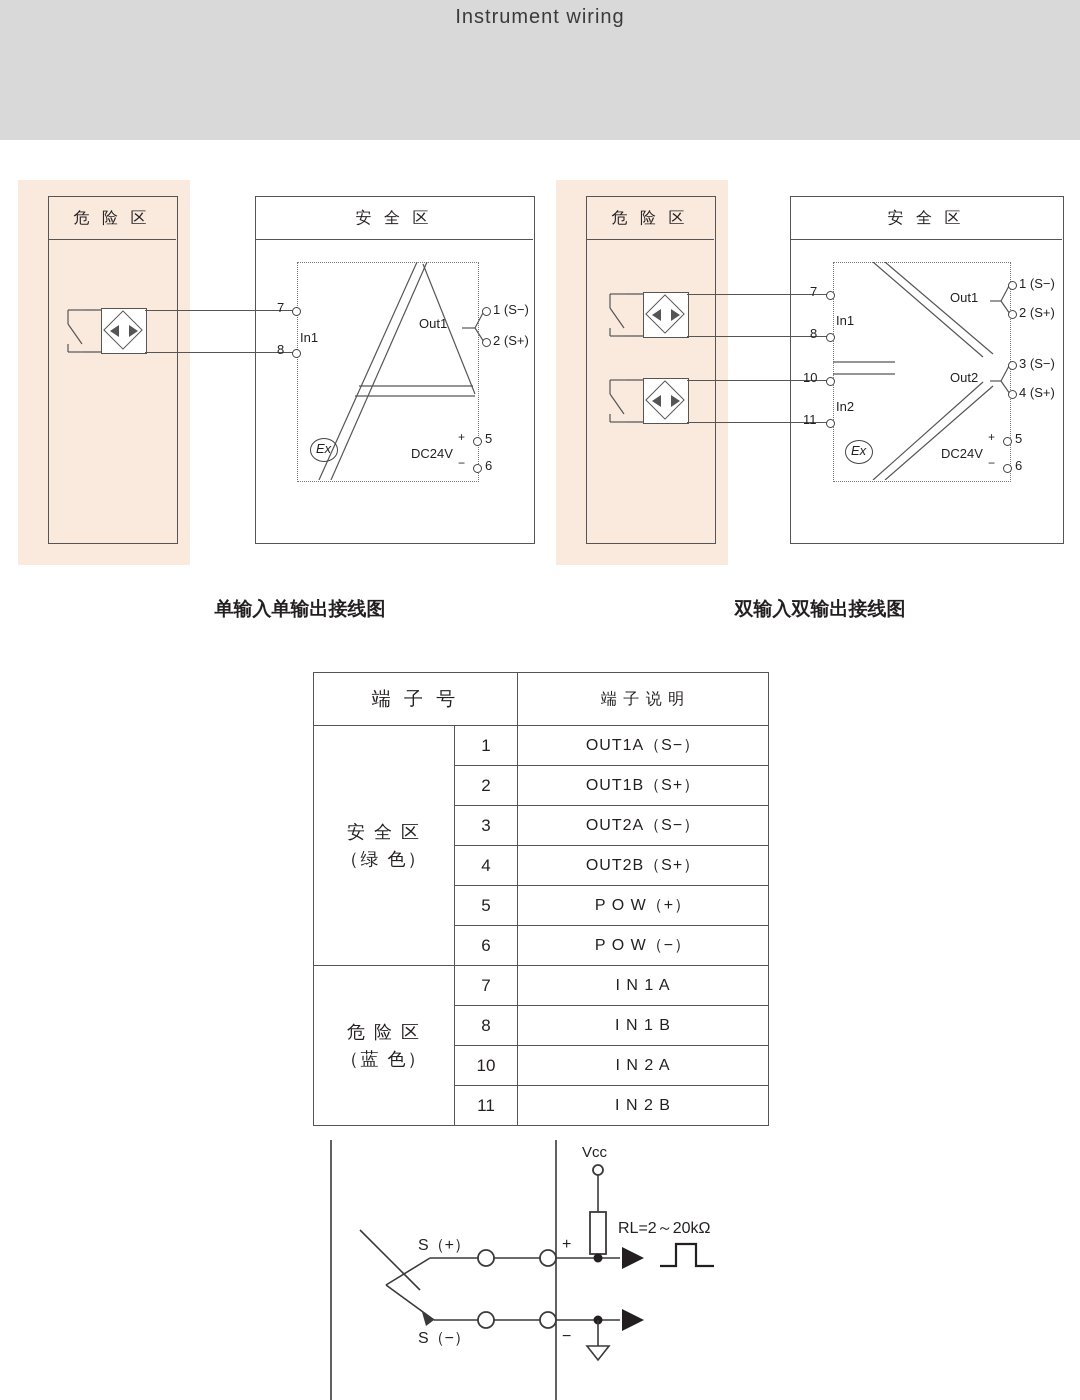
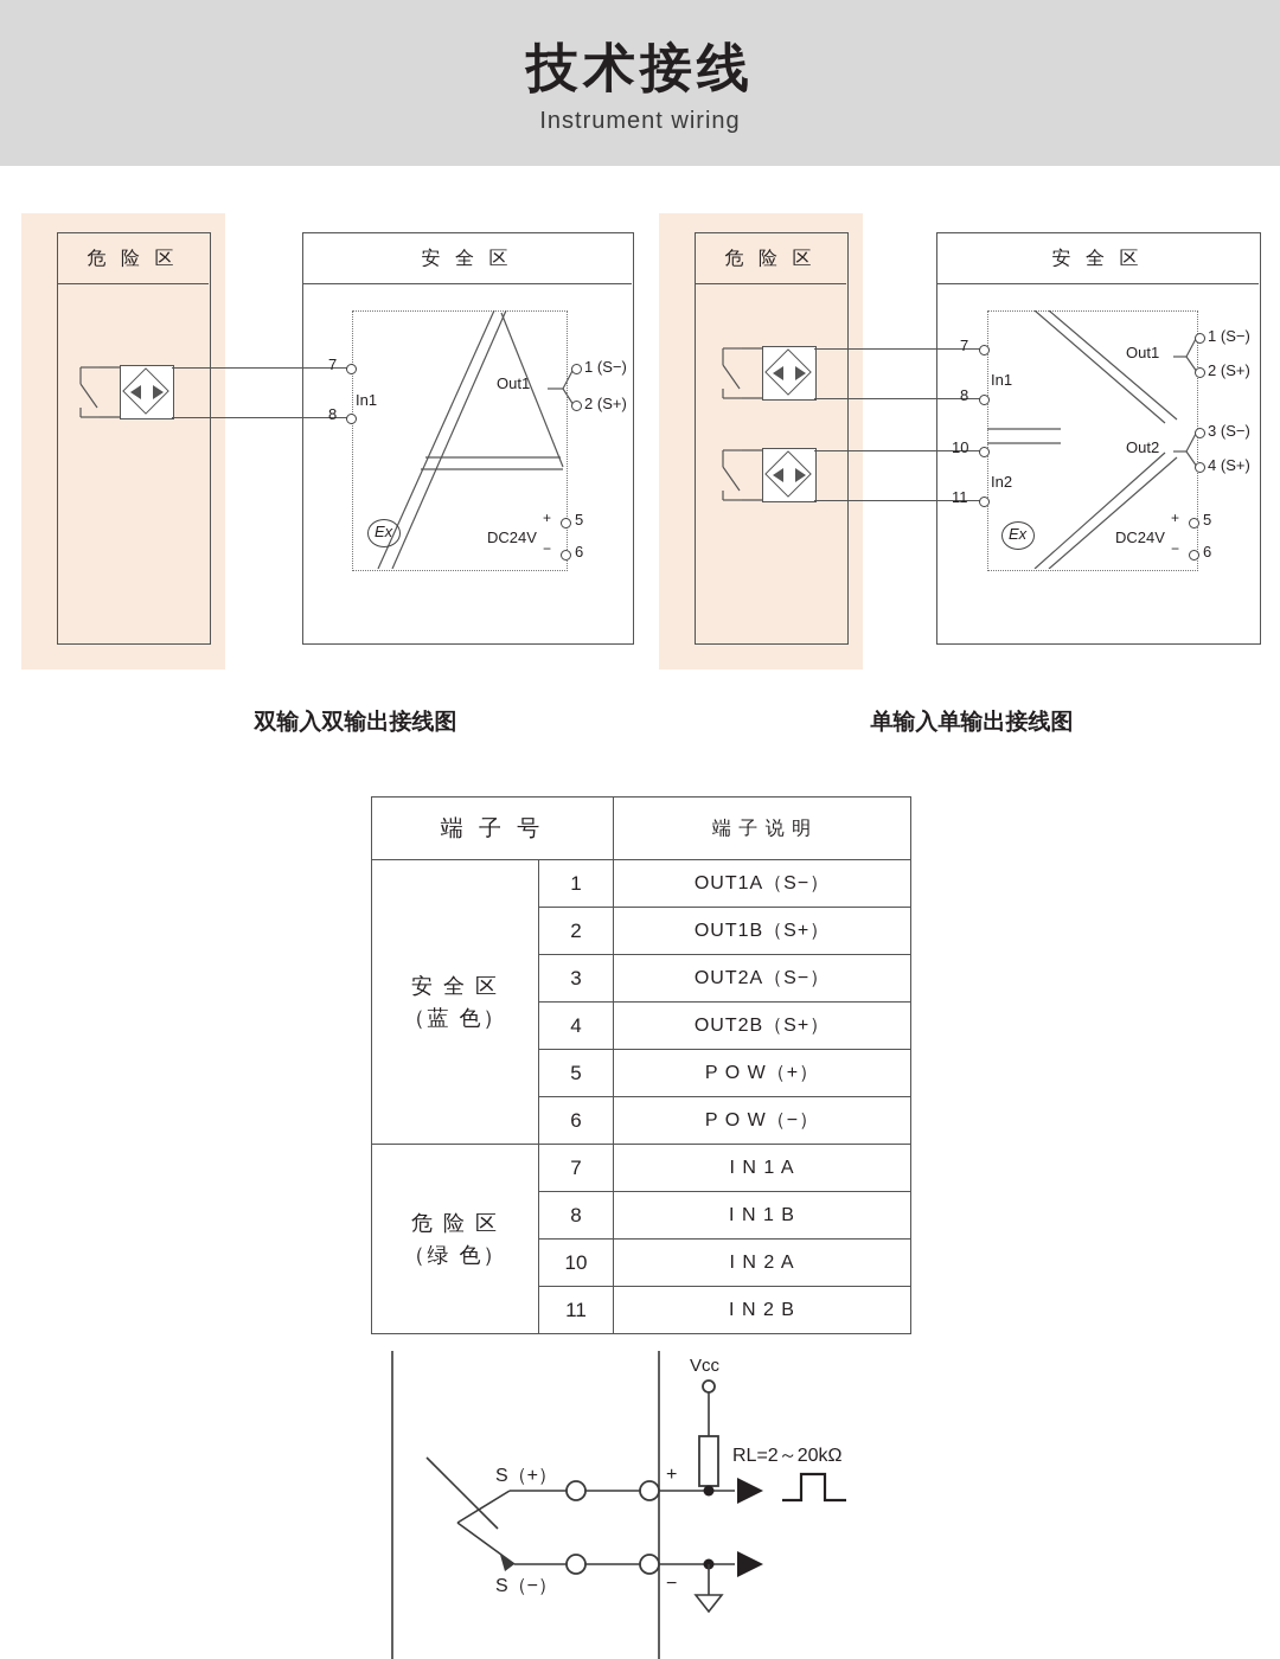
+ 技术接线
  Instrument wiring
  危 险 区
  安 全 区
  Ex
  7
  8
  In1
  Out1
  1 (S−)
  2 (S+)
  DC24V
  +
  −
  5
  6
- 单输入单输出接线图
+ 双输入双输出接线图
  危 险 区
  安 全 区
  Ex
  7
  8
  10
  11
  In1
  In2
  Out1
  1 (S−)
  2 (S+)
  Out2
  3 (S−)
  4 (S+)
  DC24V
  +
  −
  5
  6
- 双输入双输出接线图
+ 单输入单输出接线图
  端 子 号	端 子 说 明
- 安 全 区 （绿 色）	1	OUT1A（S−）
+ 安 全 区 （蓝 色）	1	OUT1A（S−）
  2	OUT1B（S+）
  3	OUT2A（S−）
  4	OUT2B（S+）
  5	P O W（+）
  6	P O W（−）
- 危 险 区 （蓝 色）	7	I N 1 A
+ 危 险 区 （绿 色）	7	I N 1 A
  8	I N 1 B
  10	I N 2 A
  11	I N 2 B
  Vcc
  RL=2～20kΩ
  S（+）
  S（−）
  +
  −
